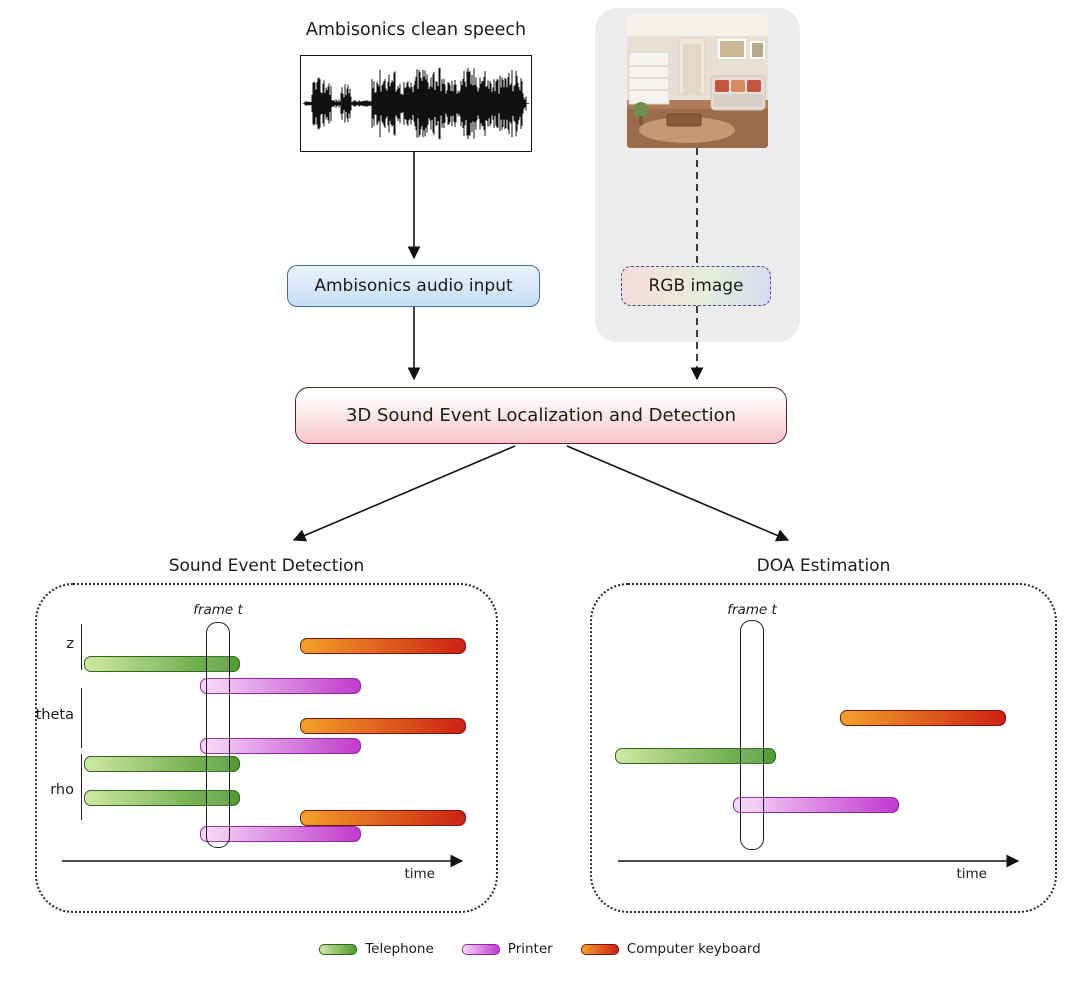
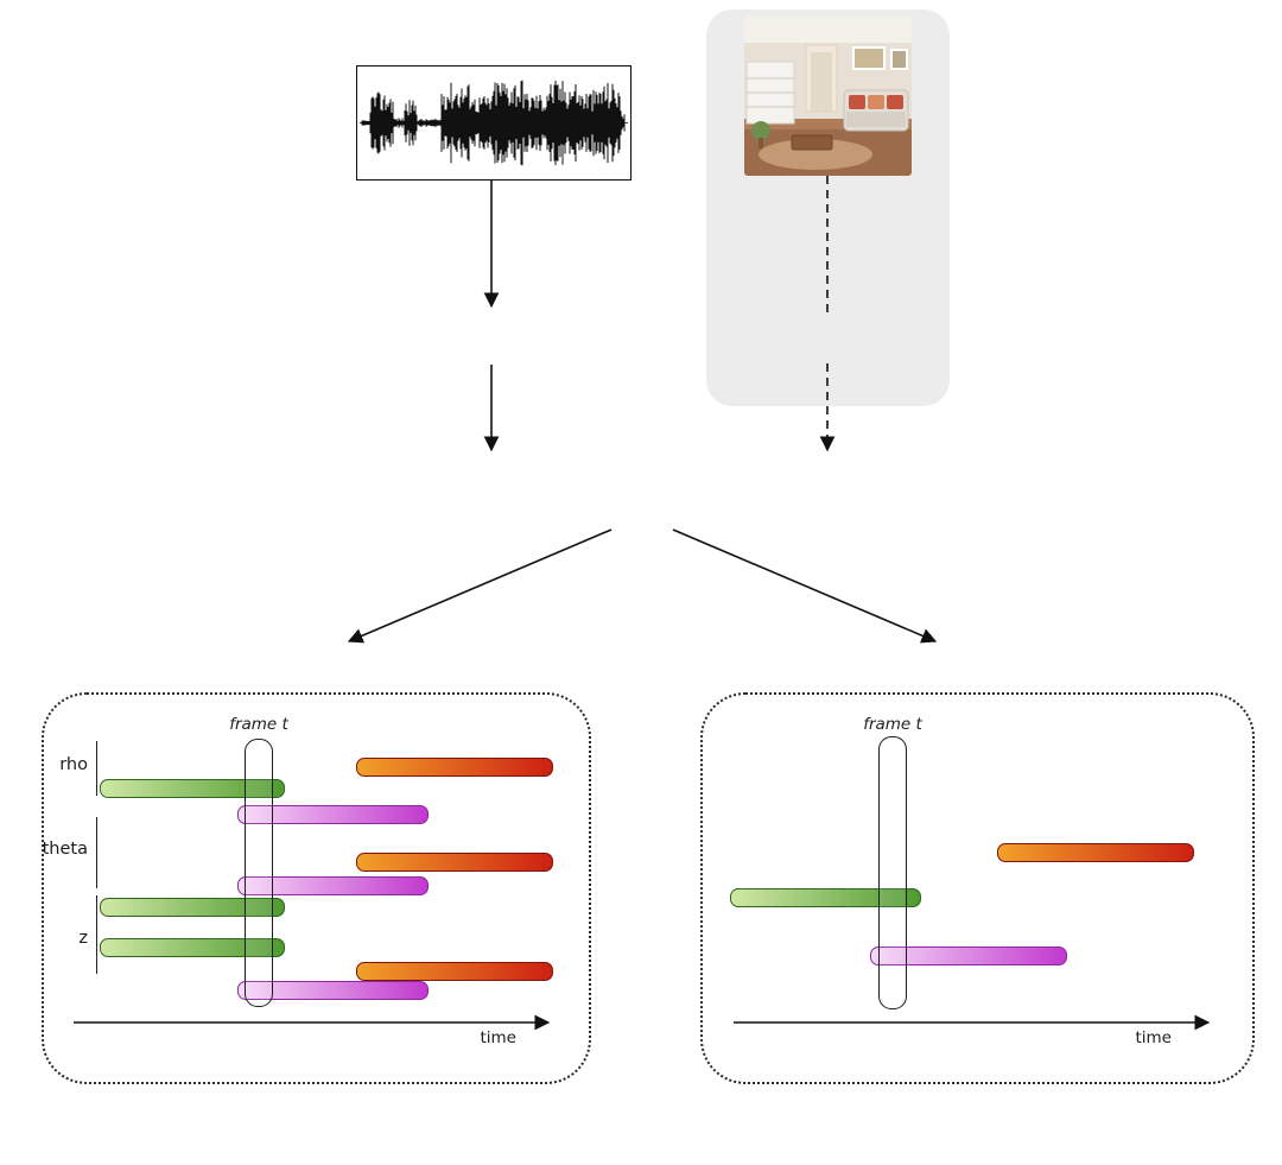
- Ambisonics clean speech
- Ambisonics audio input
- RGB image
- 3D Sound Event Localization and Detection
- Sound Event Detection
- DOA Estimation
  frame t
  frame t
- z
+ rho
  theta
- rho
+ z
  time
  time
- Telephone
- Printer
- Computer keyboard
